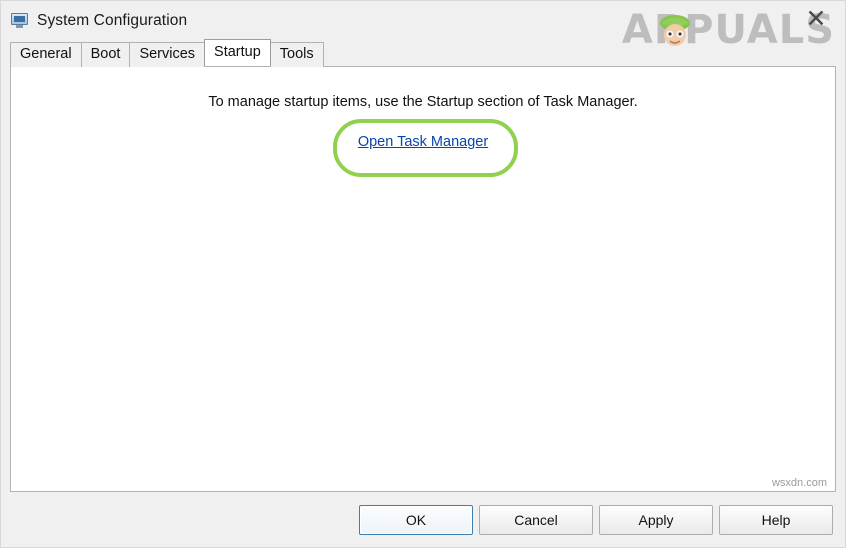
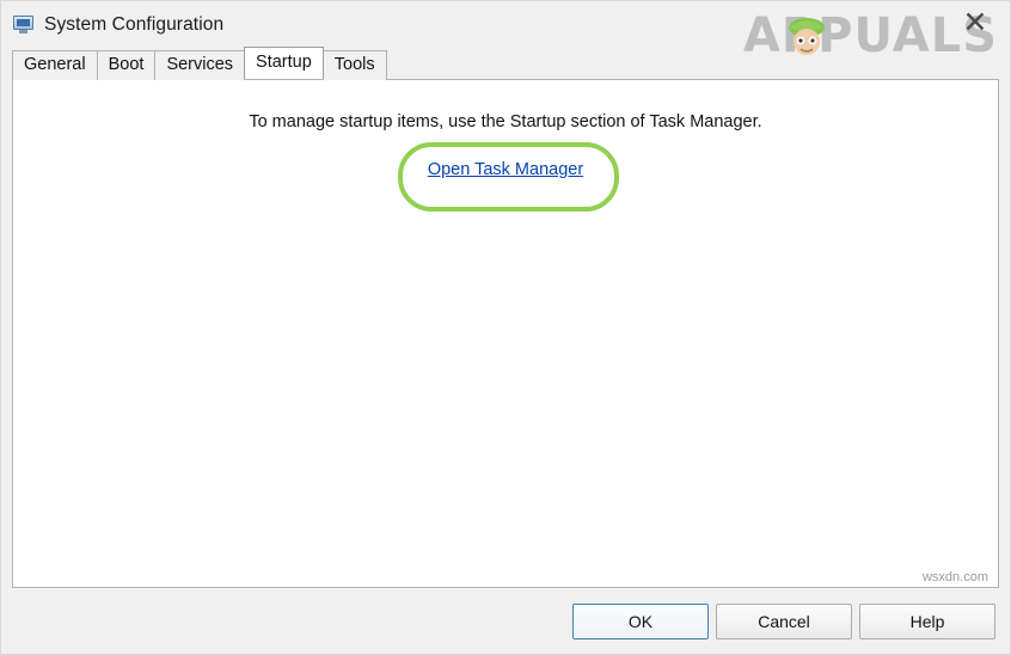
  System Configuration
  APUALS
  ✕
  General
  Boot
  Services
  Startup
  Tools
  To manage startup items, use the Startup section of Task Manager.
  Open Task Manager
  wsxdn.com
  OK
  Cancel
- Apply
  Help
